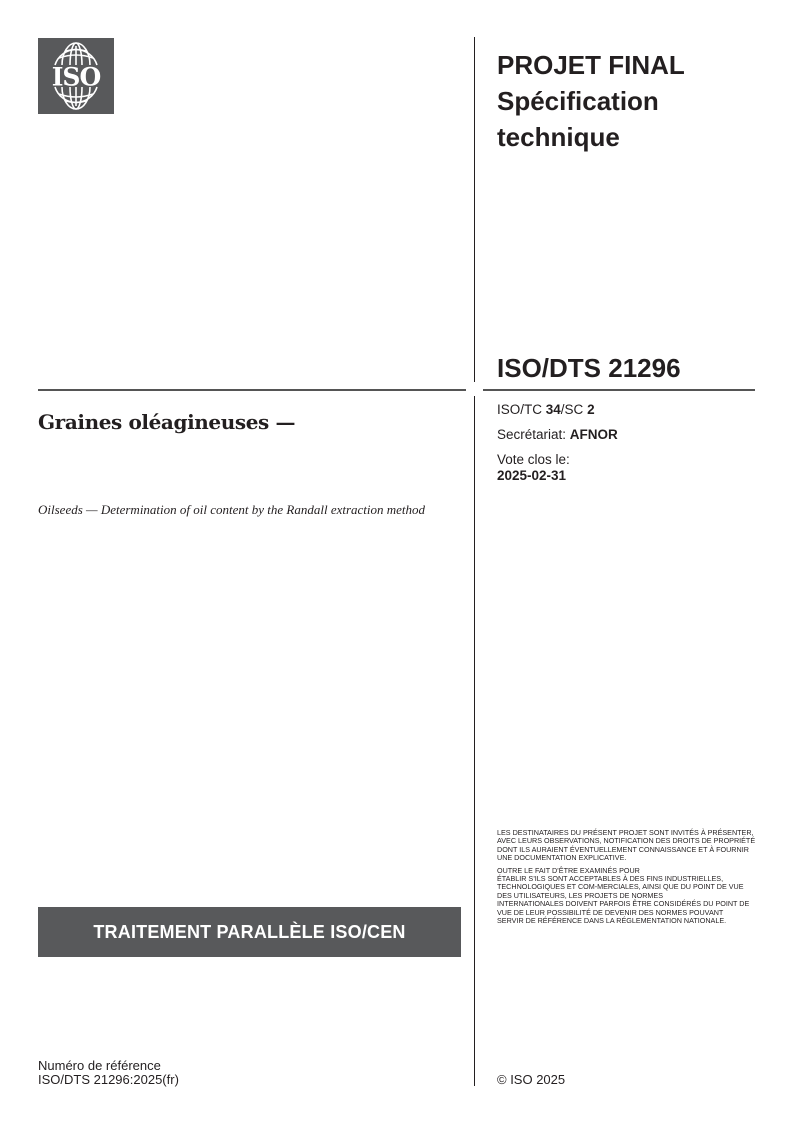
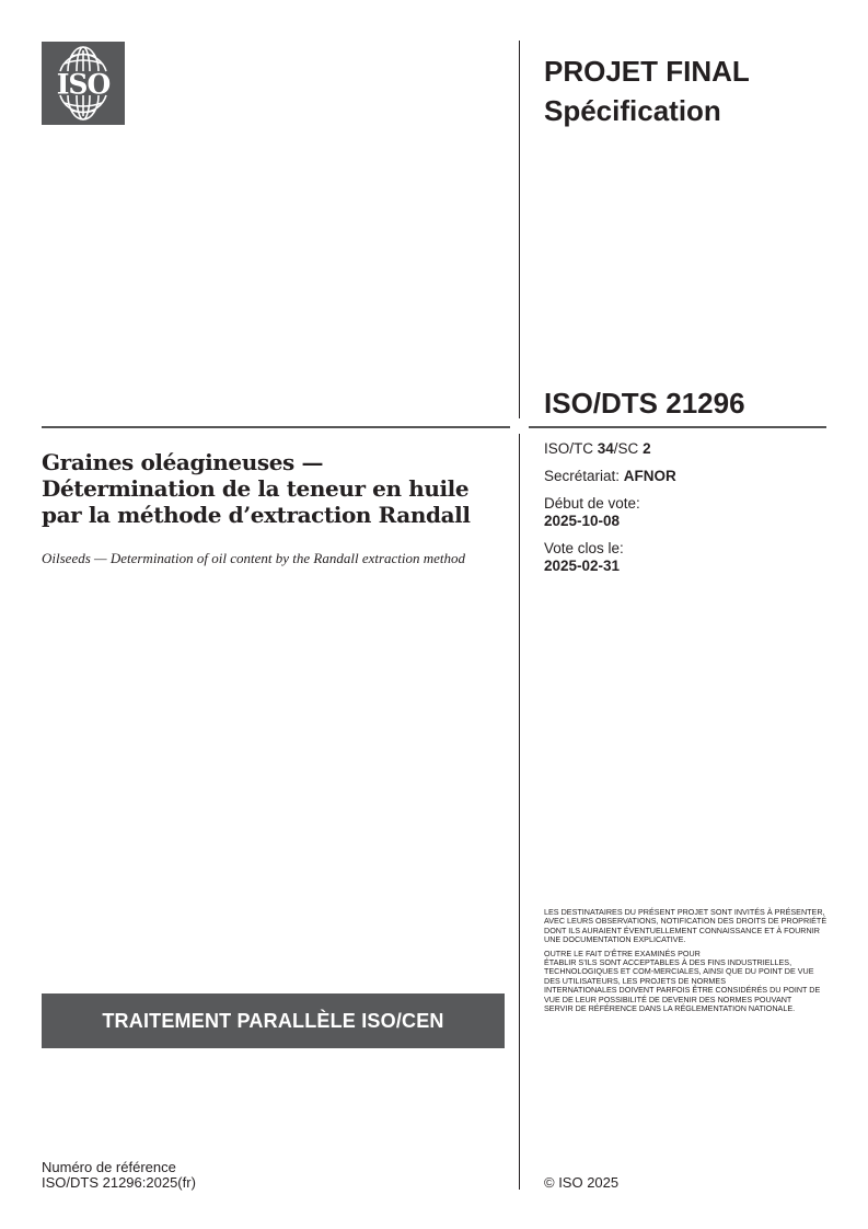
  ISO
  PROJET FINAL
  Spécification
- technique
  ISO/DTS 21296
  ISO/TC 34/SC 2
  Secrétariat: AFNOR
+ Début de vote:
+ 2025-10-08
  Vote clos le:
  2025-02-31
  Graines oléagineuses —
+ Détermination de la teneur en huile
+ par la méthode d’extraction Randall
  Oilseeds — Determination of oil content by the Randall extraction method
  LES DESTINATAIRES DU PRÉSENT PROJET SONT INVITÉS À PRÉSENTER, AVEC LEURS OBSERVATIONS, NOTIFICATION DES DROITS DE PROPRIÉTÉ DONT ILS AURAIENT ÉVENTUELLEMENT CONNAISSANCE ET À FOURNIR UNE DOCUMENTATION EXPLICATIVE.
  OUTRE LE FAIT D’ÊTRE EXAMINÉS POUR
  ÉTABLIR S’ILS SONT ACCEPTABLES À DES FINS INDUSTRIELLES, TECHNOLOGIQUES ET COM-MERCIALES, AINSI QUE DU POINT DE VUE DES UTILISATEURS, LES PROJETS DE NORMES
  INTERNATIONALES DOIVENT PARFOIS ÊTRE CONSIDÉRÉS DU POINT DE VUE DE LEUR POSSIBILITÉ DE DEVENIR DES NORMES POUVANT
  SERVIR DE RÉFÉRENCE DANS LA RÉGLEMENTATION NATIONALE.
  TRAITEMENT PARALLÈLE ISO/CEN
  Numéro de référence
  ISO/DTS 21296:2025(fr)
  © ISO 2025
